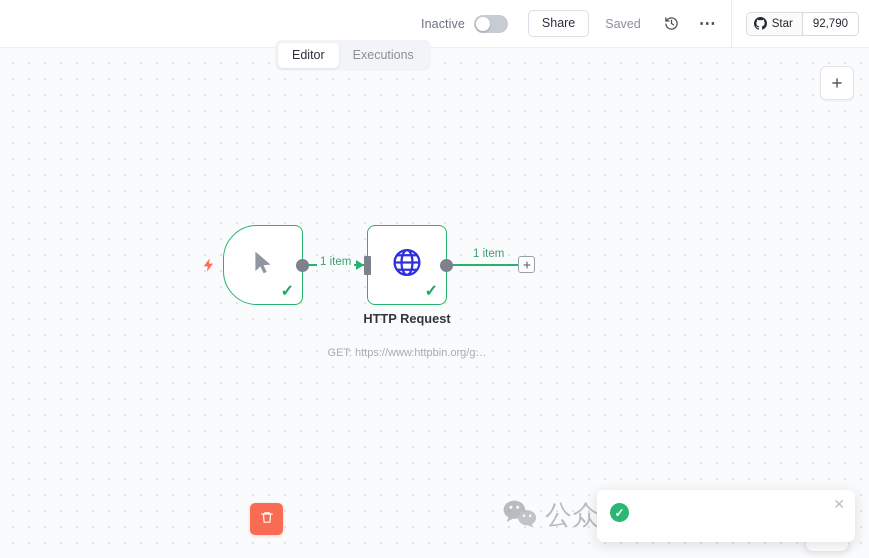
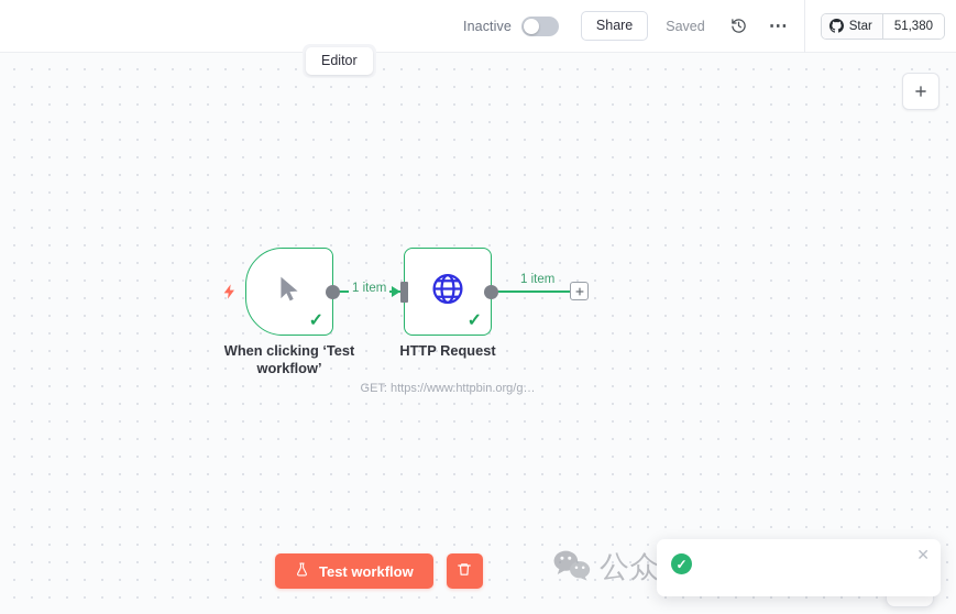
  Inactive
  Share
  Saved
  ⋯
  Star
- 92,790
+ 51,380
  Editor
- Executions
  1 item
  1 item
  ✓
+ When clicking ‘Test workflow’
  ✓
  HTTP Request
  GET: https://www.httpbin.org/g…
+ Test workflow
  ✓
  ✕
